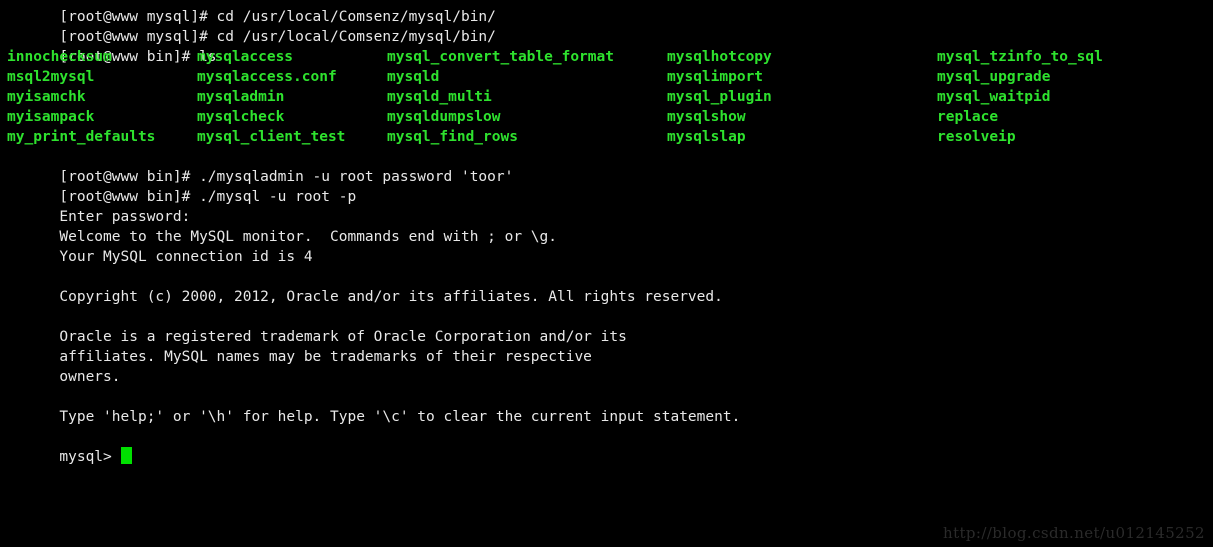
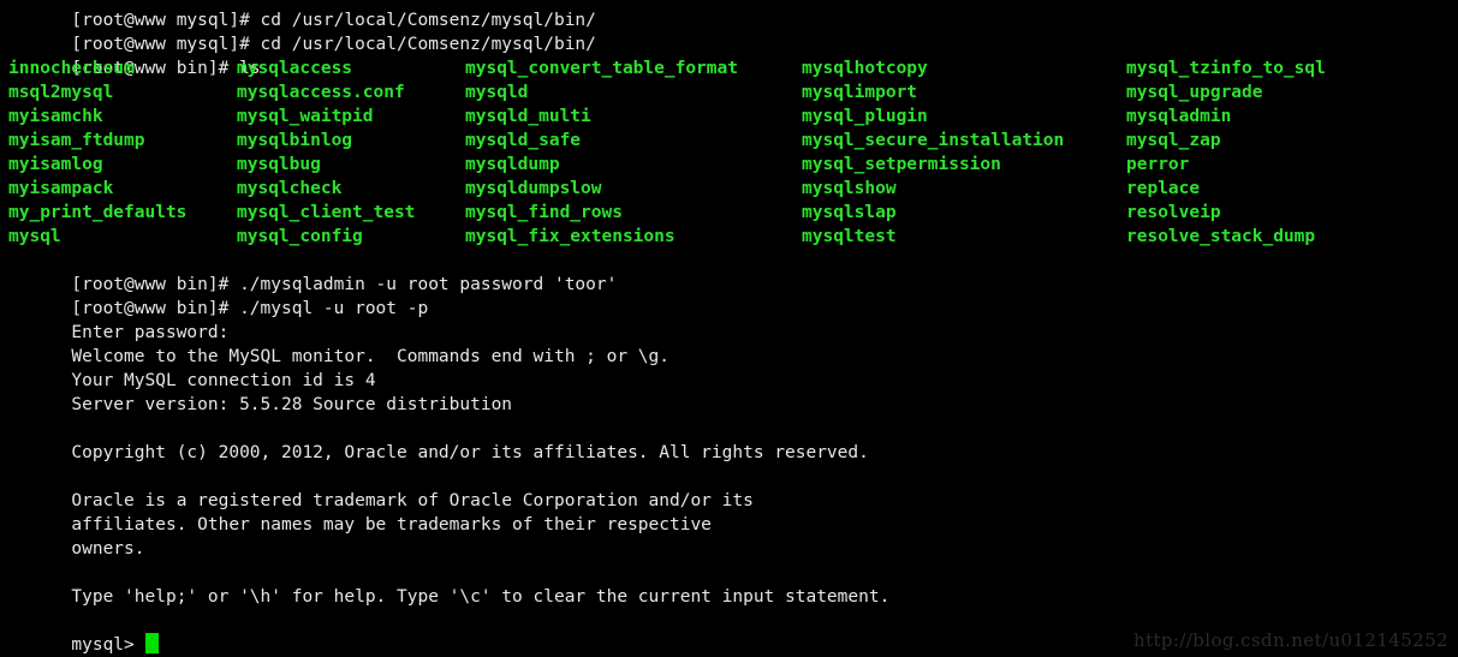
  [root@www mysql]# cd /usr/local/Comsenz/mysql/bin/
  [root@www mysql]# cd /usr/local/Comsenz/mysql/bin/
  [root@www bin]# ls
  innochecksum
  mysqlaccess
  mysql_convert_table_format
  mysqlhotcopy
  mysql_tzinfo_to_sql
  msql2mysql
  mysqlaccess.conf
  mysqld
  mysqlimport
  mysql_upgrade
  myisamchk
- mysqladmin
+ mysql_waitpid
  mysqld_multi
  mysql_plugin
- mysql_waitpid
+ mysqladmin
+ myisam_ftdump
+ mysqlbinlog
+ mysqld_safe
+ mysql_secure_installation
+ mysql_zap
+ myisamlog
+ mysqlbug
+ mysqldump
+ mysql_setpermission
+ perror
  myisampack
  mysqlcheck
  mysqldumpslow
  mysqlshow
  replace
  my_print_defaults
  mysql_client_test
  mysql_find_rows
  mysqlslap
  resolveip
+ mysql
+ mysql_config
+ mysql_fix_extensions
+ mysqltest
+ resolve_stack_dump
  [root@www bin]# ./mysqladmin -u root password 'toor'
  [root@www bin]# ./mysql -u root -p
  Enter password:
  Welcome to the MySQL monitor. Commands end with ; or \g.
  Your MySQL connection id is 4
+ Server version: 5.5.28 Source distribution
  Copyright (c) 2000, 2012, Oracle and/or its affiliates. All rights reserved.
  Oracle is a registered trademark of Oracle Corporation and/or its
- affiliates. MySQL names may be trademarks of their respective
+ affiliates. Other names may be trademarks of their respective
  owners.
  Type 'help;' or '\h' for help. Type '\c' to clear the current input statement.
  mysql>
  http://blog.csdn.net/u012145252
